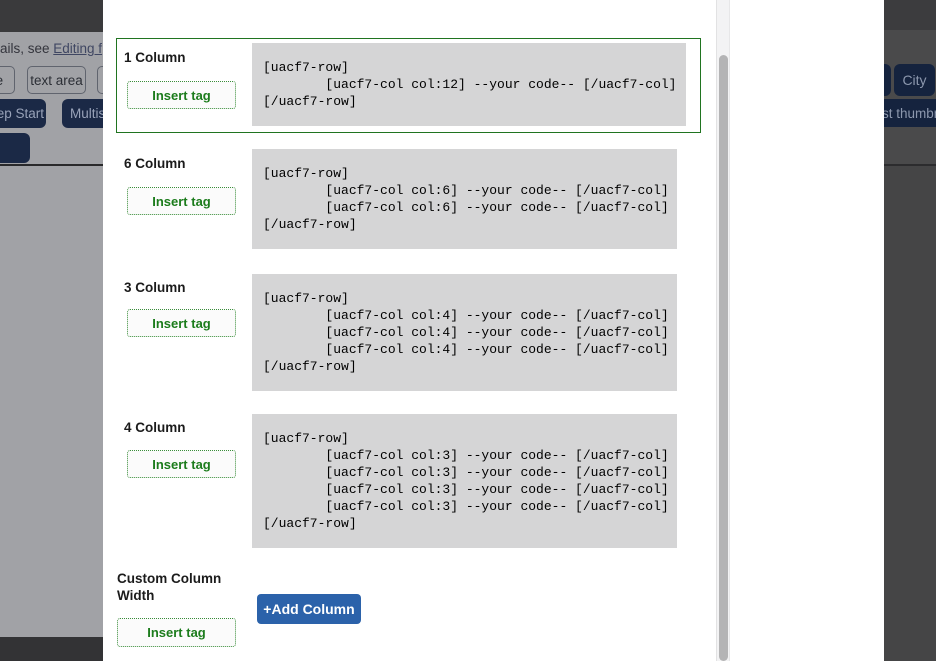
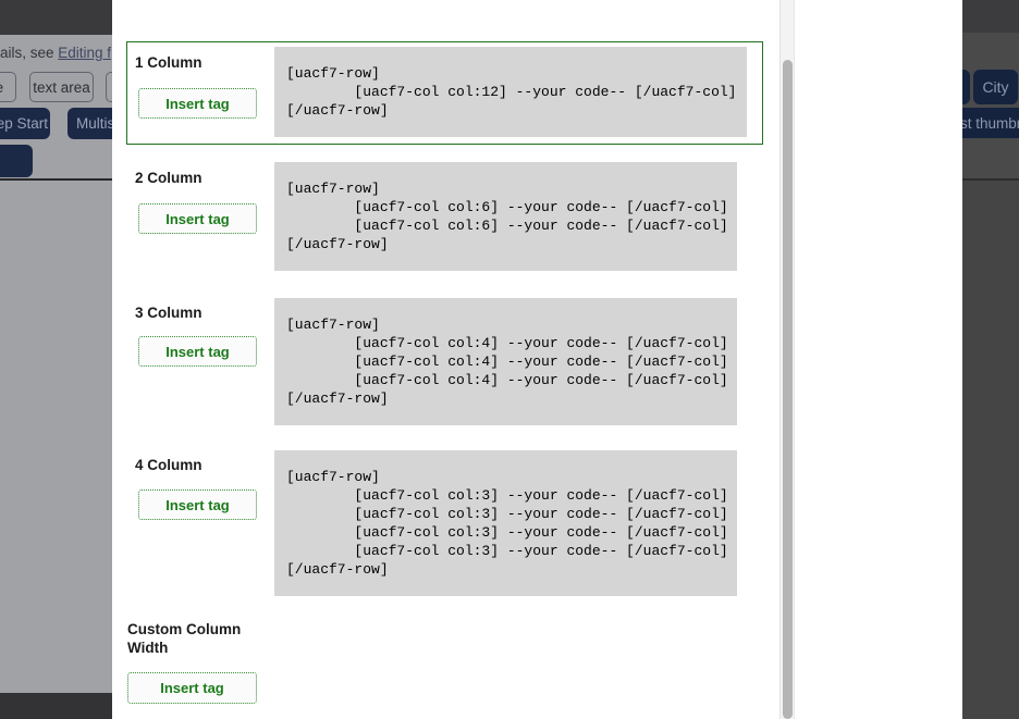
  ails, see Editing f
  text area
  ep Start
  Multis
  City
  st thumb
  1 Column
  Insert tag
  [uacf7-row]
  [uacf7-col col:12] --your code-- [/uacf7-col]
  [/uacf7-row]
- 6 Column
+ 2 Column
  Insert tag
  [uacf7-row]
  [uacf7-col col:6] --your code-- [/uacf7-col]
  [uacf7-col col:6] --your code-- [/uacf7-col]
  [/uacf7-row]
  3 Column
  Insert tag
  [uacf7-row]
  [uacf7-col col:4] --your code-- [/uacf7-col]
  [uacf7-col col:4] --your code-- [/uacf7-col]
  [uacf7-col col:4] --your code-- [/uacf7-col]
  [/uacf7-row]
  4 Column
  Insert tag
  [uacf7-row]
  [uacf7-col col:3] --your code-- [/uacf7-col]
  [uacf7-col col:3] --your code-- [/uacf7-col]
  [uacf7-col col:3] --your code-- [/uacf7-col]
  [uacf7-col col:3] --your code-- [/uacf7-col]
  [/uacf7-row]
  Custom Column Width
- +Add Column
  Insert tag
